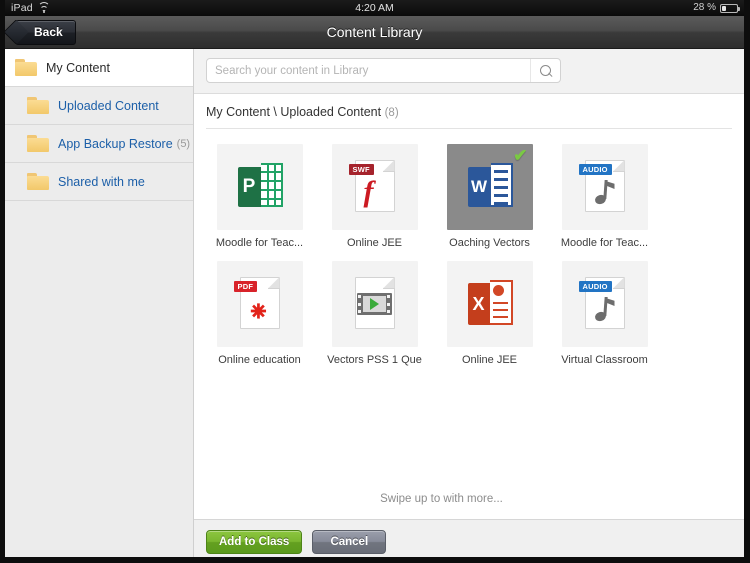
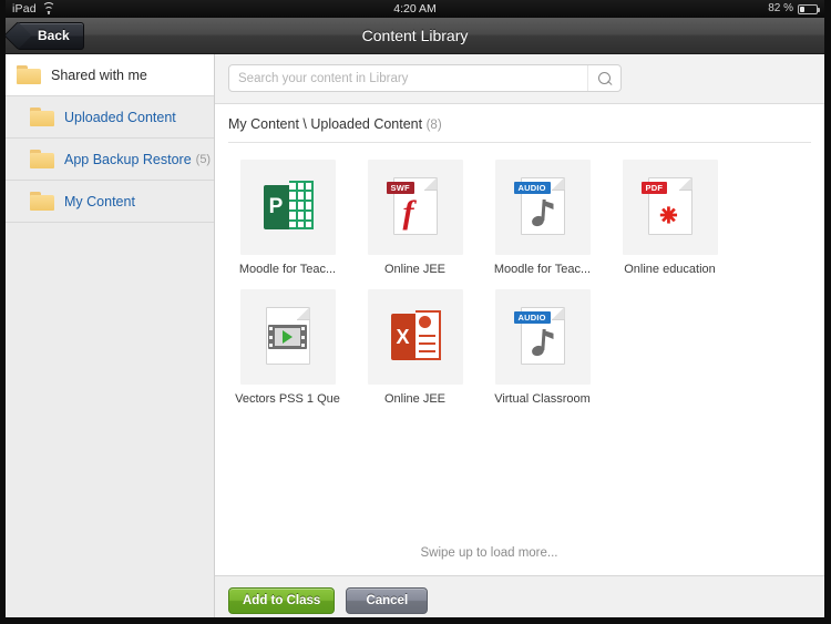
  iPad
  4:20 AM
- 28 %
+ 82 %
  Back
  Content Library
- My Content
+ Shared with me
  Uploaded Content
  App Backup Restore
  (5)
- Shared with me
+ My Content
  Search your content in Library
  My Content \ Uploaded Content (8)
  P
  Moodle for Teac...
  SWF
  f
  Online JEE
- W
- ✔
- Oaching Vectors
  AUDIO
  Moodle for Teac...
  PDF
  ⁕
  Online education
  Vectors PSS 1 Que
  X
  Online JEE
  AUDIO
  Virtual Classroom
- Swipe up to with more...
+ Swipe up to load more...
  Add to Class
  Cancel
